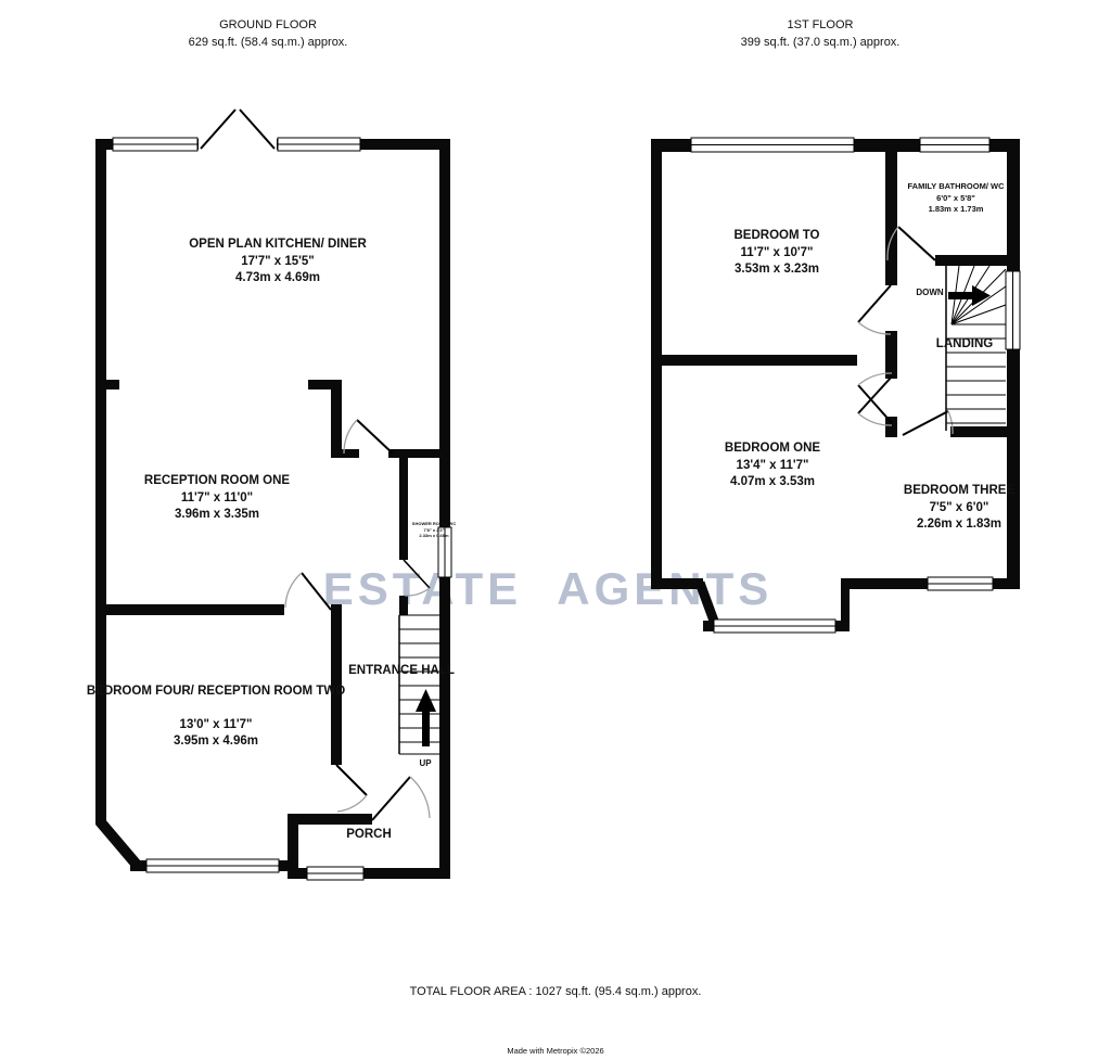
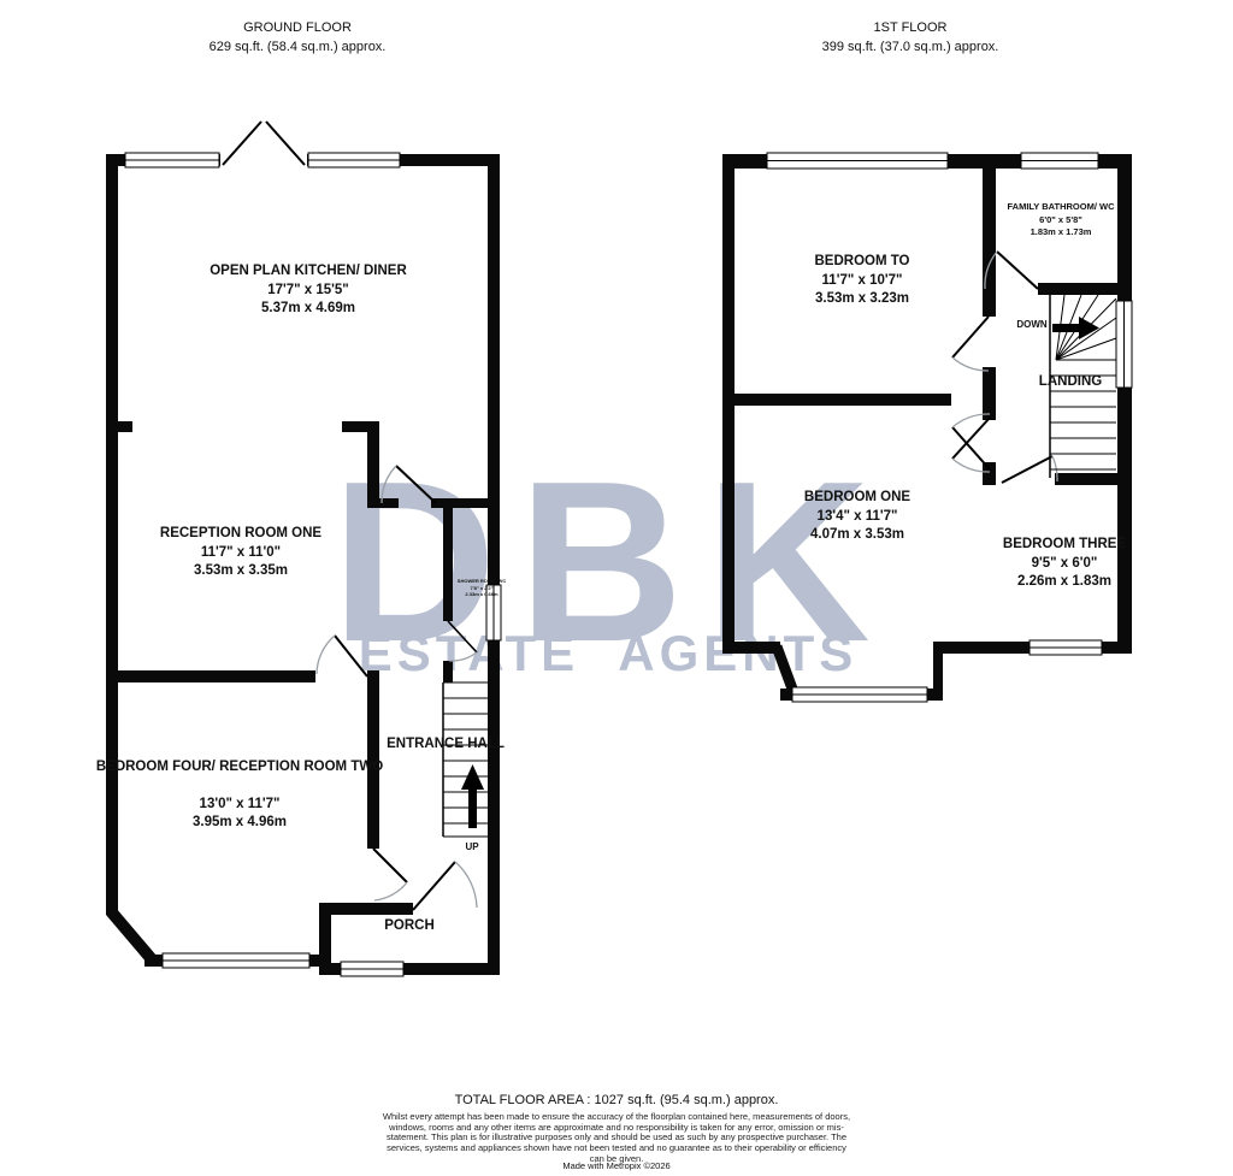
+ DBK
  ESTATE AGTS
  GROUND FLOOR
  629 sq.ft. (58.4 sq.m.) approx.
  1ST FLOOR
  399 sq.ft. (37.0 sq.m.) approx.
  OPEN PLAN KITCHEN/ DINER
  17'7" x 15'5"
- 4.73m x 4.69m
+ 5.37m x 4.69m
  RECEPTION ROOM ONE
  11'7" x 11'0"
- 3.96m x 3.35m
+ 3.53m x 3.35m
  BEDROOM FOUR/ RECEPTION ROOM TWO
  13'0" x 11'7"
  3.95m x 4.96m
  ENTRANCE HALL
  UP
  PORCH
  BEDROOM TO
  11'7" x 10'7"
  3.53m x 3.23m
  FAMILY BATHROOM/ WC
  6'0" x 5'8"
  1.83m x 1.73m
  DOWN
  LANDING
  BEDROOM ONE
  13'4" x 11'7"
  4.07m x 3.53m
  BEDROOM THREE
- 7'5" x 6'0"
+ 9'5" x 6'0"
  2.26m x 1.83m
  TOTAL FLOOR AREA : 1027 sq.ft. (95.4 sq.m.) approx.
+ Whilst every attempt has been made to ensure the accuracy of the floorplan contained here, measurements of doors, windows, rooms and any other items are approximate and no responsibility is taken for any error, omission or mis-statement. This plan is for illustrative purposes only and should be used as such by any prospective purchaser. The services, systems and appliances shown have not been tested and no guarantee as to their operability or efficiency can be given.
  Made with Metropix ©2026
